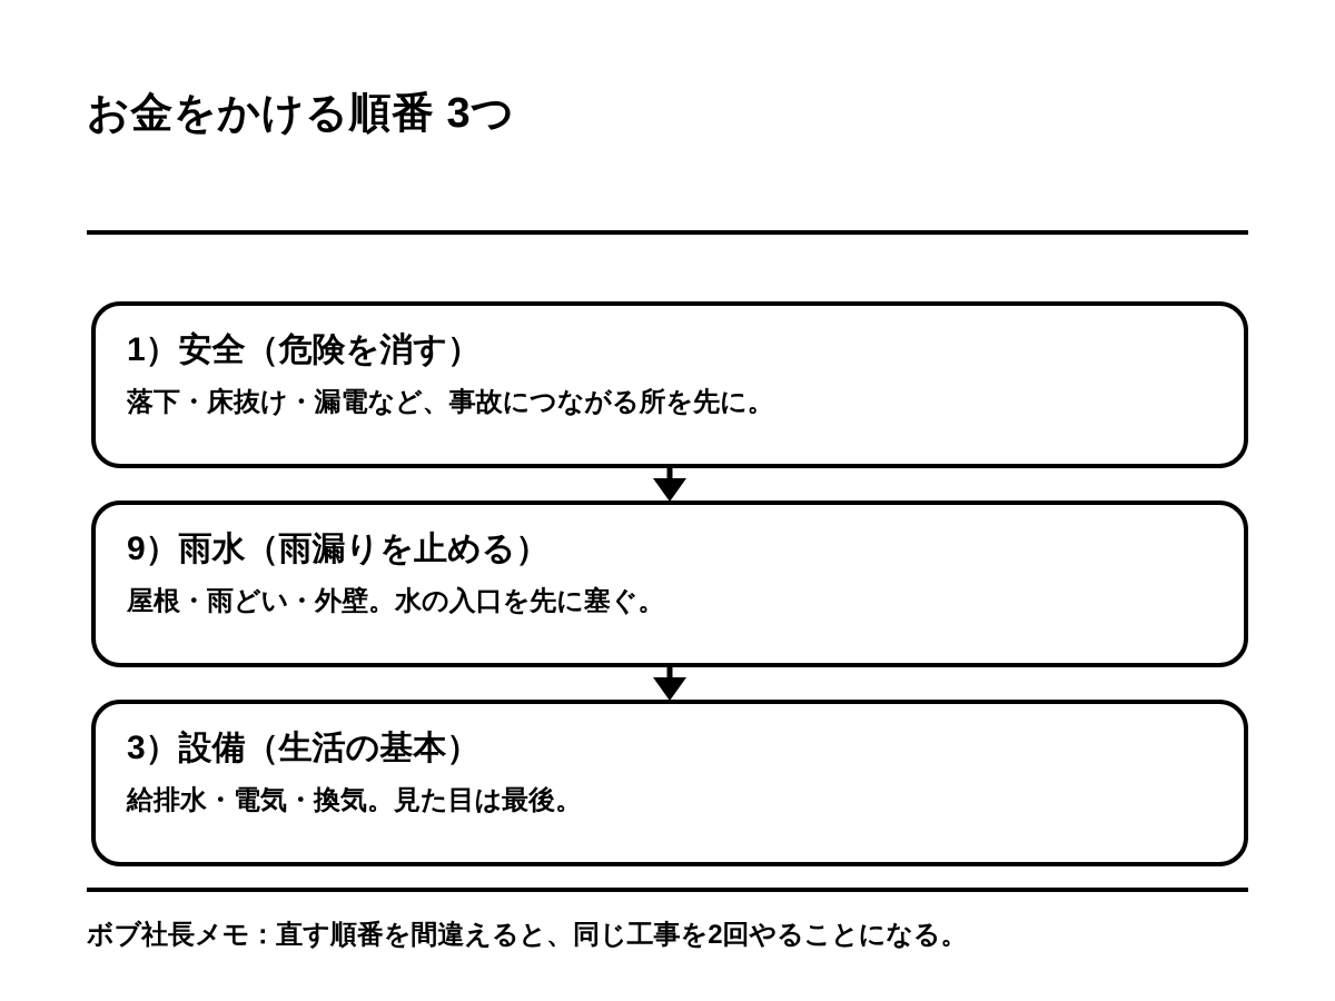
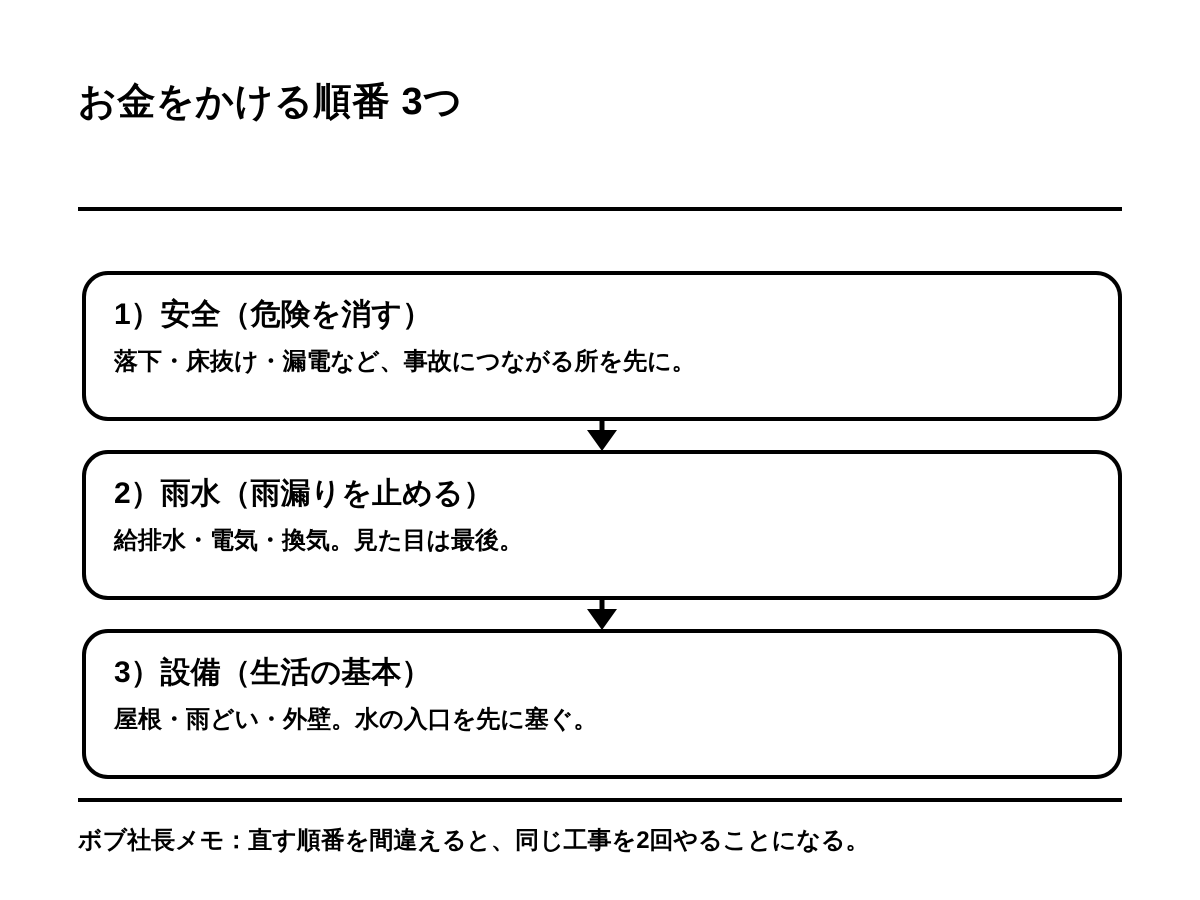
  お金をかける順番 3つ
  1）安全（危険を消す）
  落下・床抜け・漏電など、事故につながる所を先に。
- 9）雨水（雨漏りを止める）
+ 2）雨水（雨漏りを止める）
- 屋根・雨どい・外壁。水の入口を先に塞ぐ。
+ 給排水・電気・換気。見た目は最後。
  3）設備（生活の基本）
- 給排水・電気・換気。見た目は最後。
+ 屋根・雨どい・外壁。水の入口を先に塞ぐ。
  ボブ社長メモ：直す順番を間違えると、同じ工事を2回やることになる。
